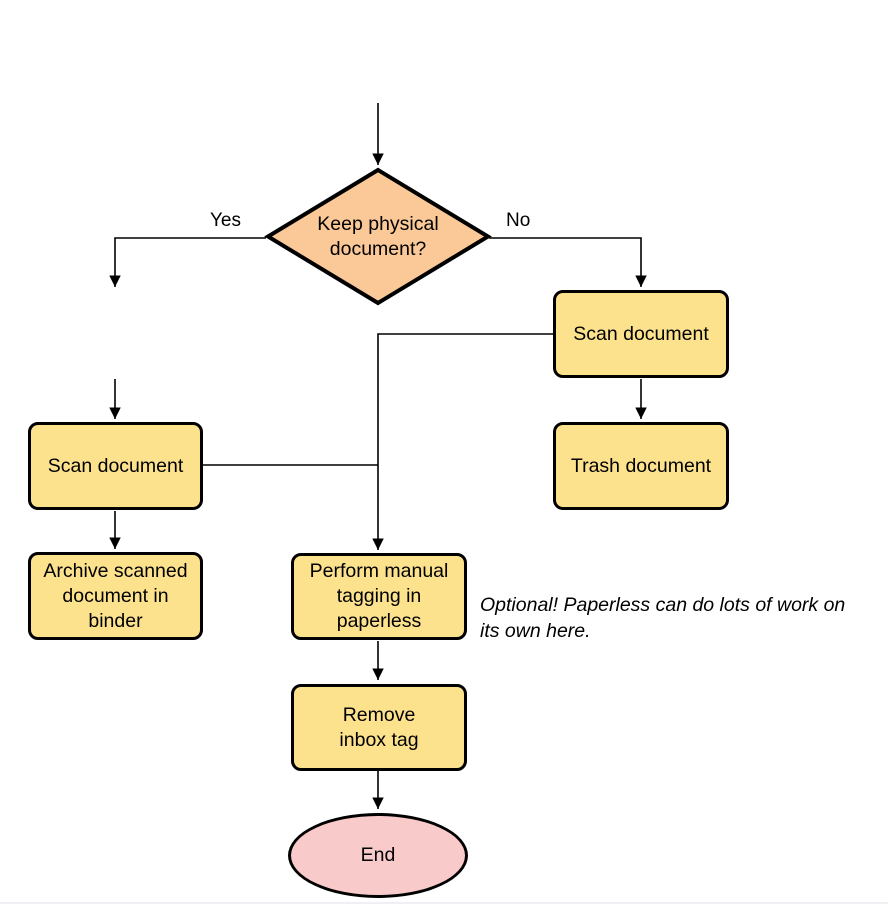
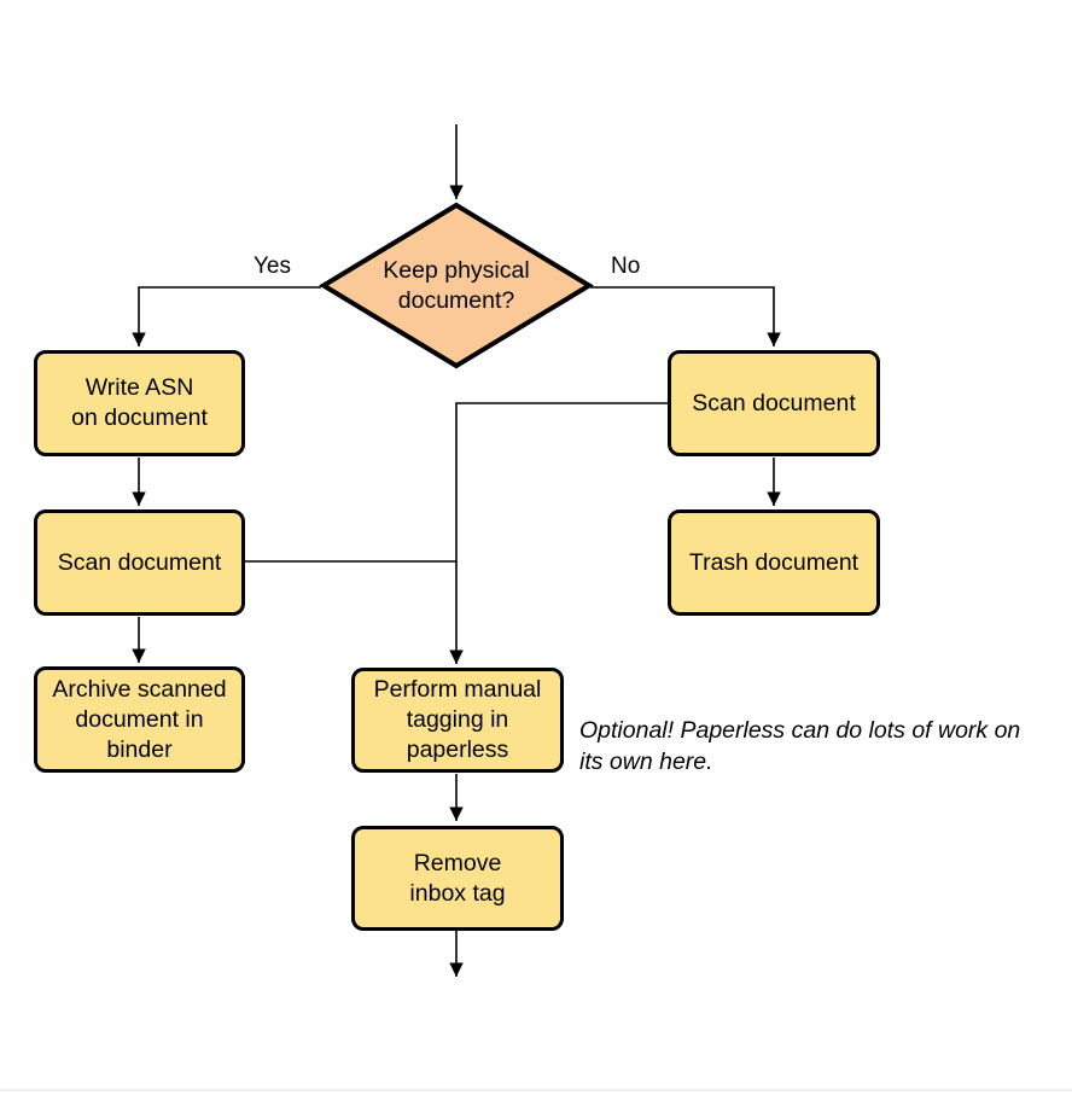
  Keep physical
  document?
  Yes
  No
+ Write ASN
+ on document
  Scan document
  Archive scanned
  document in
  binder
  Scan document
  Trash document
  Perform manual
  tagging in
  paperless
  Remove
  inbox tag
- End
  Optional! Paperless can do lots of work on
  its own here.
